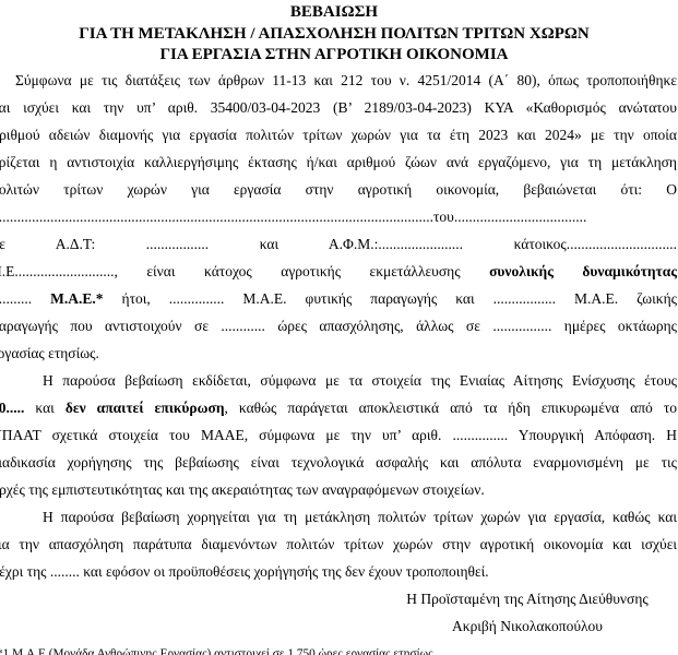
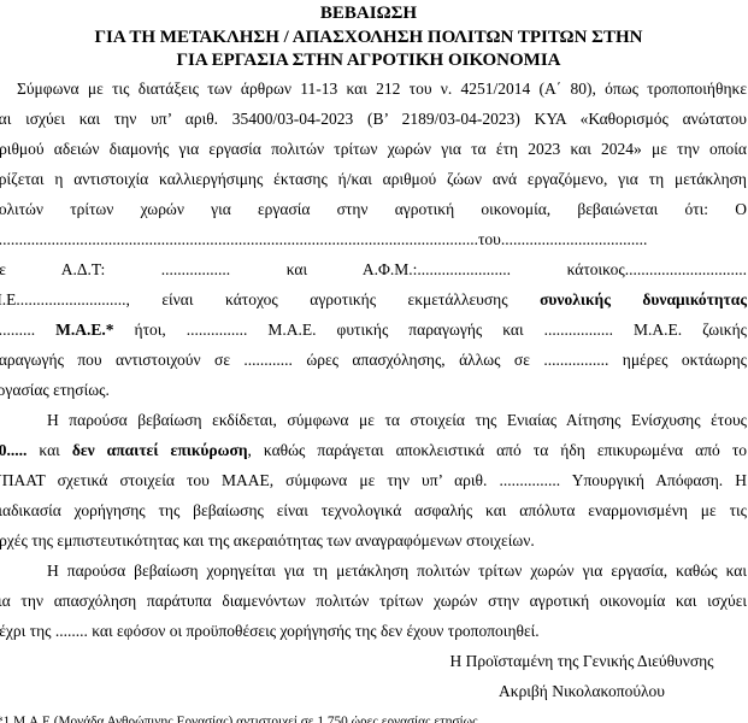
  ΒΕΒΑΙΩΣΗ
- ΓΙΑ ΤΗ ΜΕΤΑΚΛΗΣΗ / ΑΠΑΣΧΟΛΗΣΗ ΠΟΛΙΤΩΝ ΤΡΙΤΩΝ ΧΩΡΩΝ
+ ΓΙΑ ΤΗ ΜΕΤΑΚΛΗΣΗ / ΑΠΑΣΧΟΛΗΣΗ ΠΟΛΙΤΩΝ ΤΡΙΤΩΝ ΣΤΗΝ
  ΓΙΑ ΕΡΓΑΣΙΑ ΣΤΗΝ ΑΓΡΟΤΙΚΗ ΟΙΚΟΝΟΜΙΑ
  Σύμφωνα με τις διατάξεις των άρθρων 11-13 και 212 του ν. 4251/2014 (Α΄ 80), όπως τροποποιήθηκε
  αι ισχύει και την υπ’ αριθ. 35400/03-04-2023 (Β’ 2189/03-04-2023) ΚΥΑ «Καθορισμός ανώτατου
  ριθμού αδειών διαμονής για εργασία πολιτών τρίτων χωρών για τα έτη 2023 και 2024» με την οποία
  ρίζεται η αντιστοιχία καλλιεργήσιμης έκτασης ή/και αριθμού ζώων ανά εργαζόμενο, για τη μετάκληση
  ολιτών τρίτων χωρών για εργασία στην αγροτική οικονομία, βεβαιώνεται ότι: Ο
  ......................................................................................................................του....................................
  ε Α.Δ.Τ: ................. και Α.Φ.Μ.:....................... κάτοικος..............................
  .Ε..........................., είναι κάτοχος αγροτικής εκμετάλλευσης συνολικής δυναμικότητας
  ......... Μ.Α.Ε.* ήτοι, ............... Μ.Α.Ε. φυτικής παραγωγής και ................. Μ.Α.Ε. ζωικής
  αραγωγής που αντιστοιχούν σε ............ ώρες απασχόλησης, άλλως σε ................ ημέρες οκτάωρης
  ργασίας ετησίως.
  Η παρούσα βεβαίωση εκδίδεται, σύμφωνα με τα στοιχεία της Ενιαίας Αίτησης Ενίσχυσης έτους
  0..... και δεν απαιτεί επικύρωση, καθώς παράγεται αποκλειστικά από τα ήδη επικυρωμένα από το
  ΠΑΑΤ σχετικά στοιχεία του ΜΑΑΕ, σύμφωνα με την υπ’ αριθ. ............... Υπουργική Απόφαση. Η
  ιαδικασία χορήγησης της βεβαίωσης είναι τεχνολογικά ασφαλής και απόλυτα εναρμονισμένη με τις
  ρχές της εμπιστευτικότητας και της ακεραιότητας των αναγραφόμενων στοιχείων.
  Η παρούσα βεβαίωση χορηγείται για τη μετάκληση πολιτών τρίτων χωρών για εργασία, καθώς και
  α την απασχόληση παράτυπα διαμενόντων πολιτών τρίτων χωρών στην αγροτική οικονομία και ισχύει
  έχρι της ........ και εφόσον οι προϋποθέσεις χορήγησής της δεν έχουν τροποποιηθεί.
- Η Προϊσταμένη της Αίτησης Διεύθυνσης
+ Η Προϊσταμένη της Γενικής Διεύθυνσης
  Ακριβή Νικολακοπούλου
  1 Μ.Α.Ε.(Μονάδα Ανθρώπινης Εργασίας) αντιστοιχεί σε 1.750 ώρες εργασίας ετησίως.
